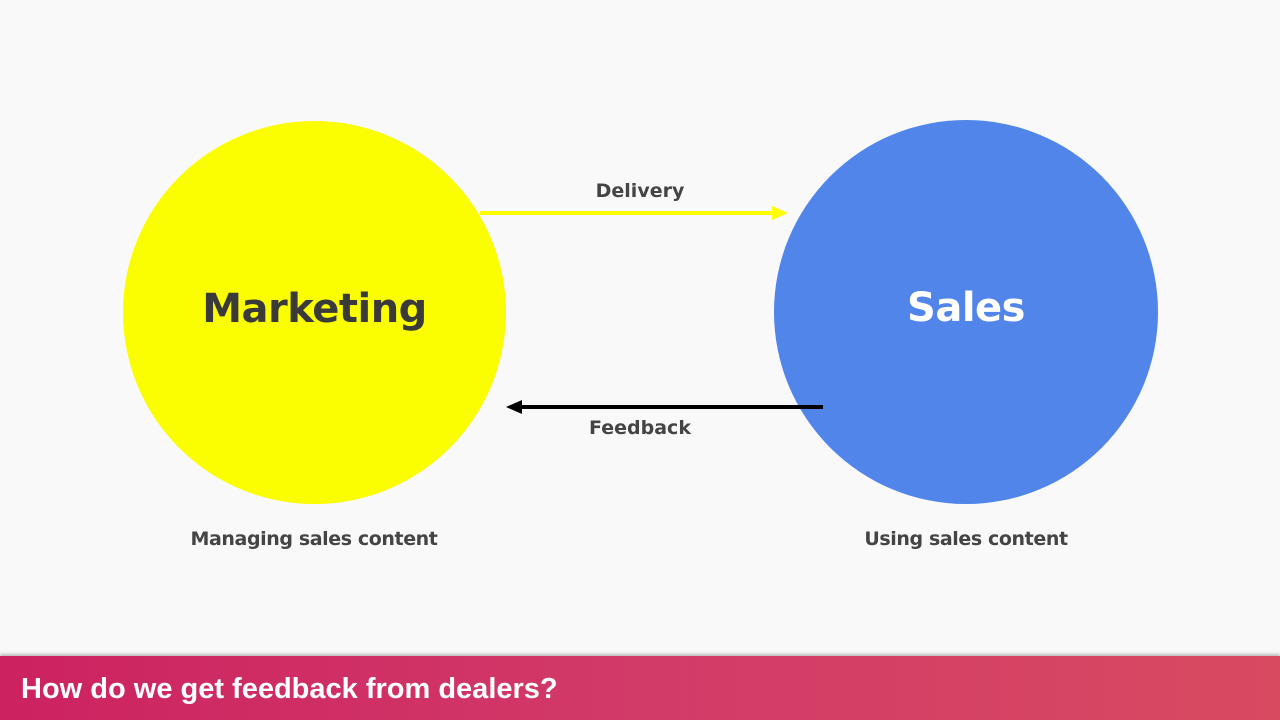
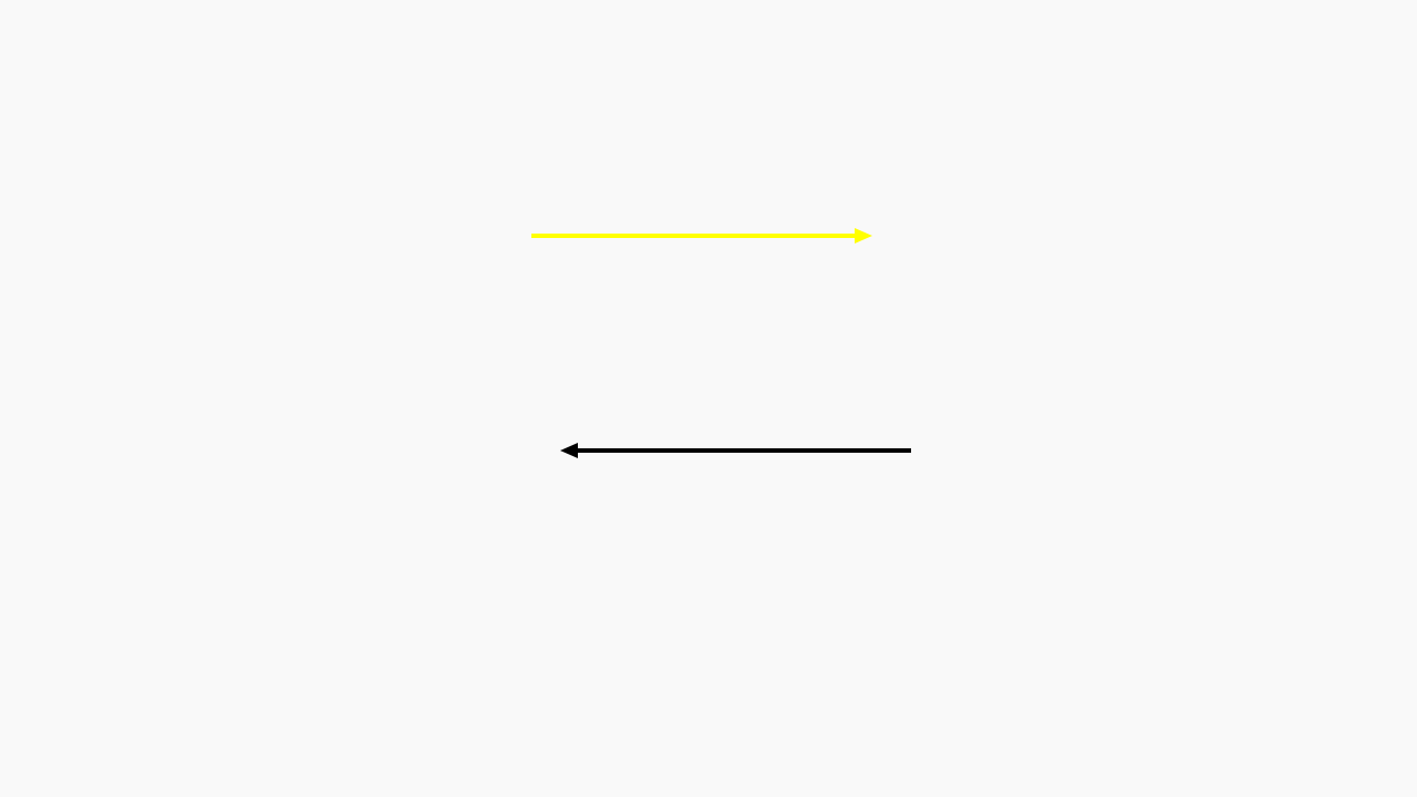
- Marketing
- Sales
- Delivery
- Feedback
- Managing sales content
- Using sales content
- How do we get feedback from dealers?
